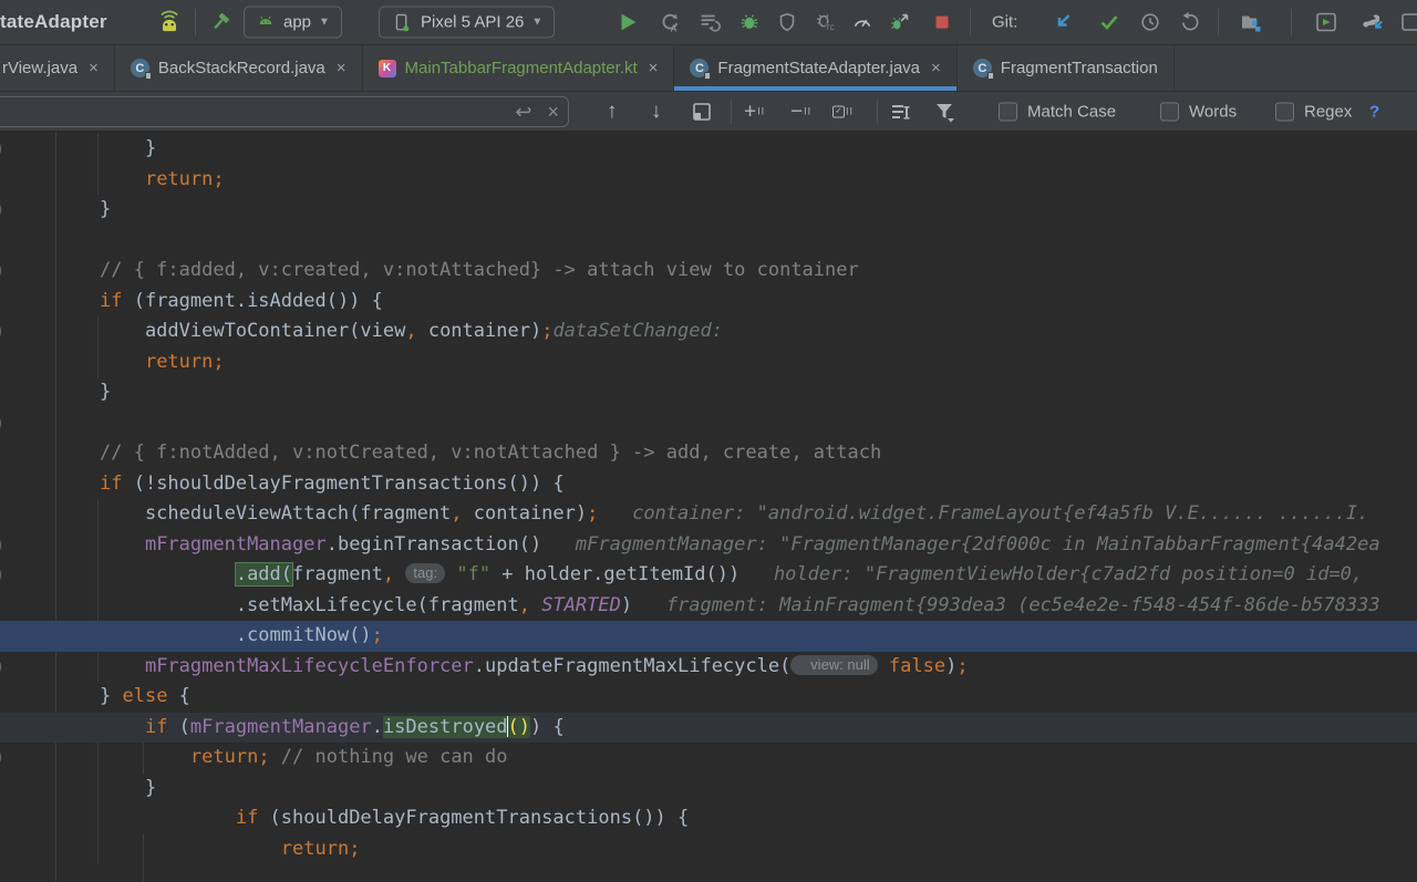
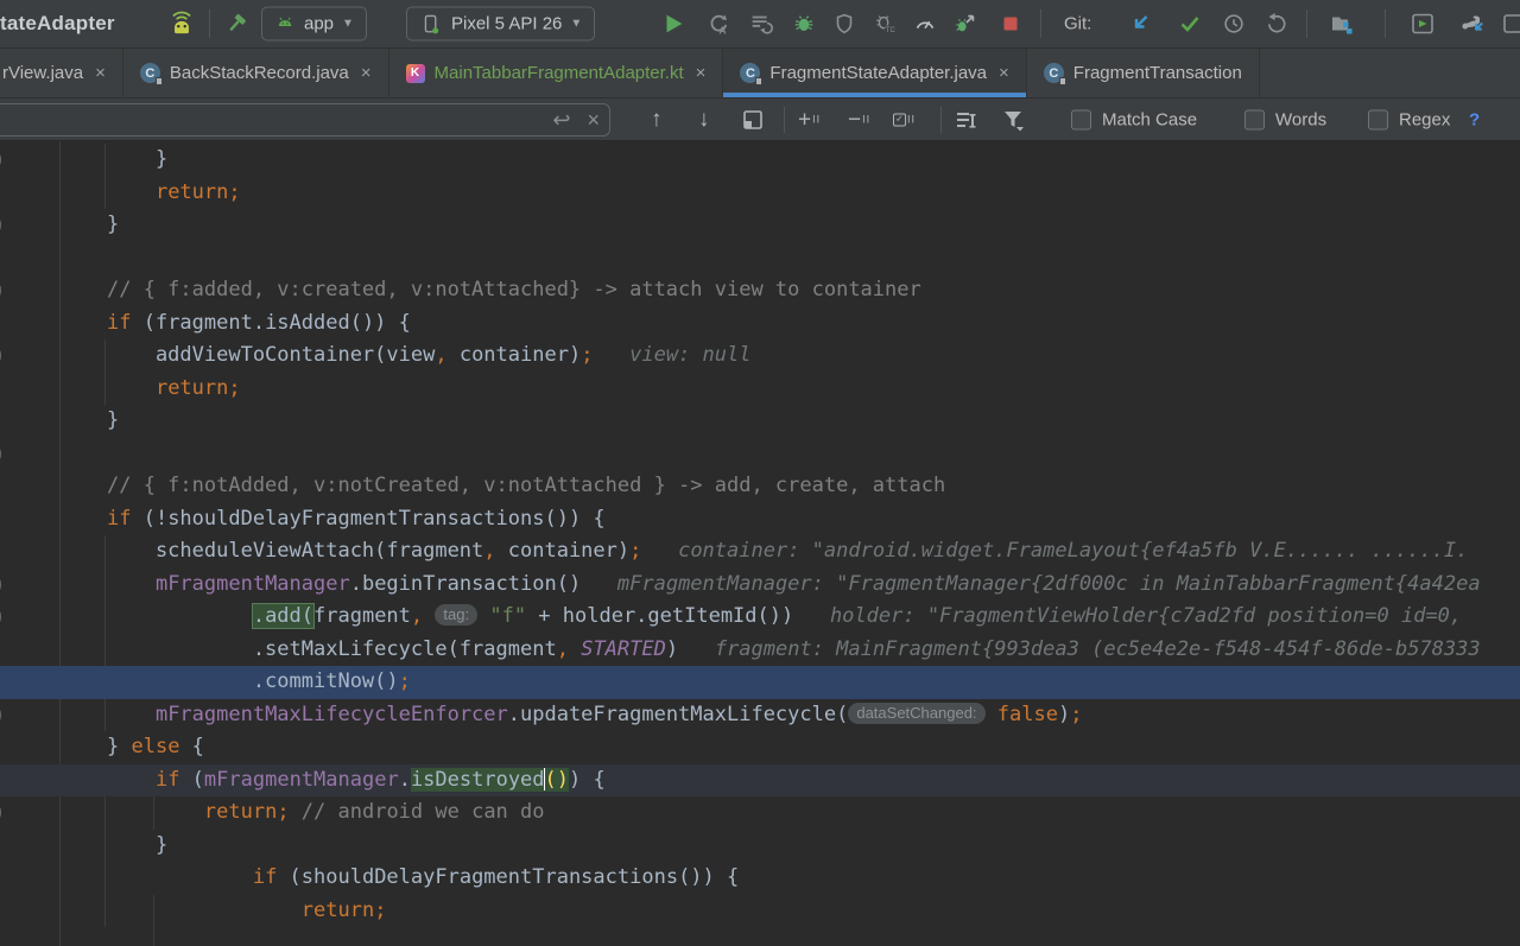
  tateAdapter
  app
  ▼
  Pixel 5 API 26
  ▼
  A
  Git:
  rView.java
  ×
  C
  BackStackRecord.java
  ×
  K
  MainTabbarFragmentAdapter.kt
  ×
  C
  FragmentStateAdapter.java
  ×
  C
  FragmentTransaction
  ↩
  ×
  ↑
  ↓
  +
  II
  −
  II
  ✓
  II
  Match Case
  Words
  Regex
  ?
  }
  return;
  }
  // { f:added, v:created, v:notAttached} -> attach view to container
  if (fragment.isAdded()) {
- addViewToContainer(view, container);dataSetChanged:
+ addViewToContainer(view, container); view: null
  return;
  }
  // { f:notAdded, v:notCreated, v:notAttached } -> add, create, attach
  if (!shouldDelayFragmentTransactions()) {
  scheduleViewAttach(fragment, container); container: "android.widget.FrameLayout{ef4a5fb V.E...... ......I.
  mFragmentManager.beginTransaction() mFragmentManager: "FragmentManager{2df000c in MainTabbarFragment{4a42ea
  .add(fragment, tag: "f" + holder.getItemId()) holder: "FragmentViewHolder{c7ad2fd position=0 id=0,
  .setMaxLifecycle(fragment, STARTED) fragment: MainFragment{993dea3 (ec5e4e2e-f548-454f-86de-b578333
  .commitNow();
- mFragmentMaxLifecycleEnforcer.updateFragmentMaxLifecycle( view: null false);
+ mFragmentMaxLifecycleEnforcer.updateFragmentMaxLifecycle( dataSetChanged: false);
  } else {
  if (mFragmentManager.isDestroyed()) {
- return; // nothing we can do
+ return; // android we can do
  }
  if (shouldDelayFragmentTransactions()) {
  return;
